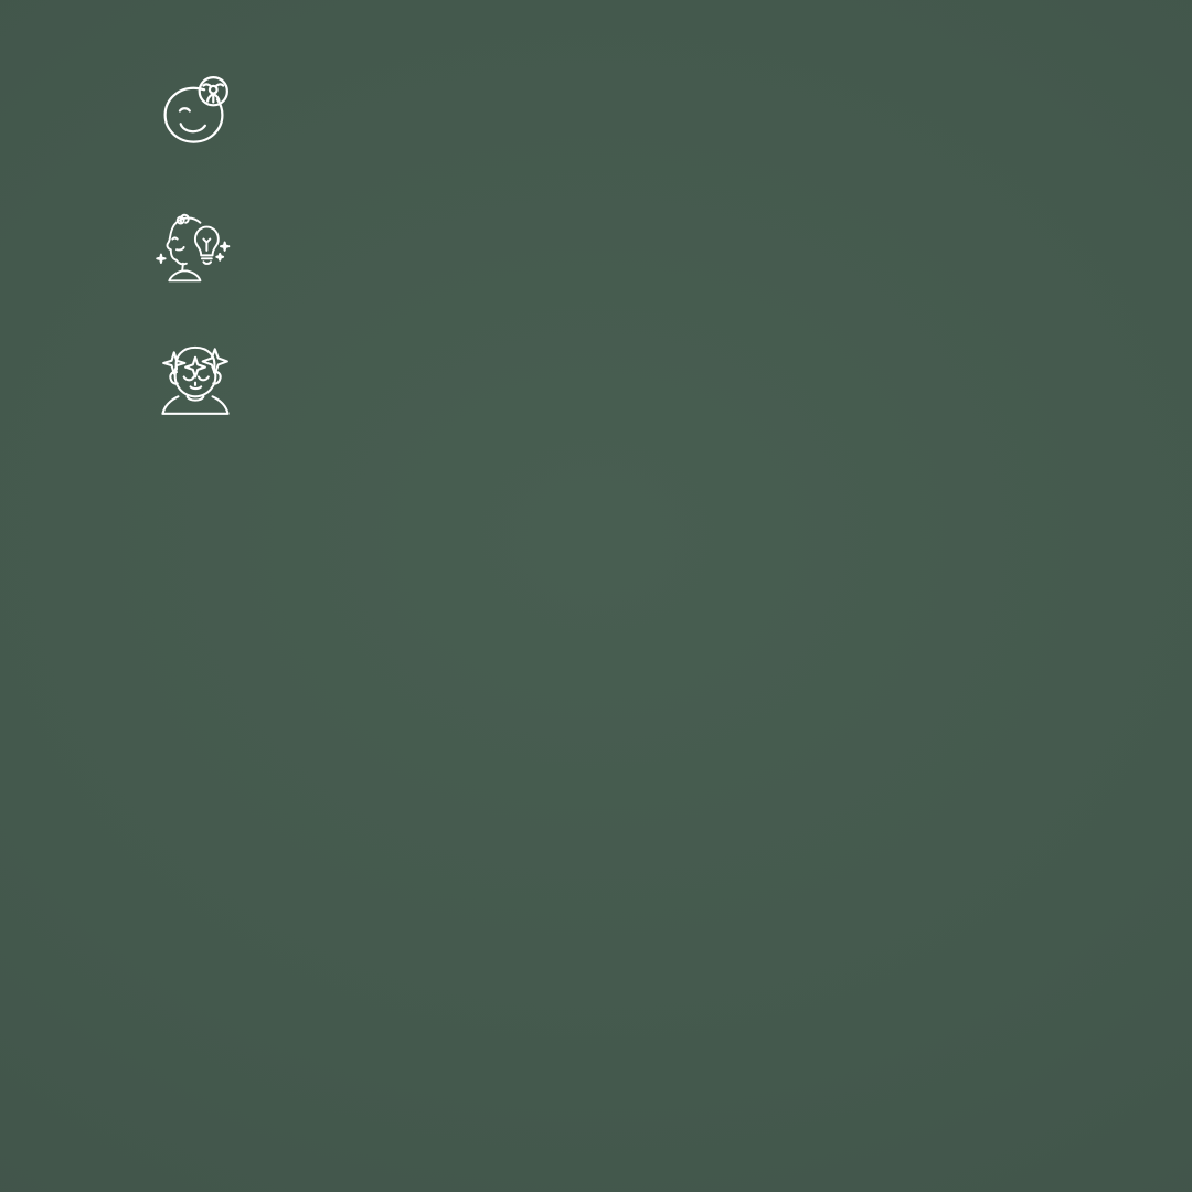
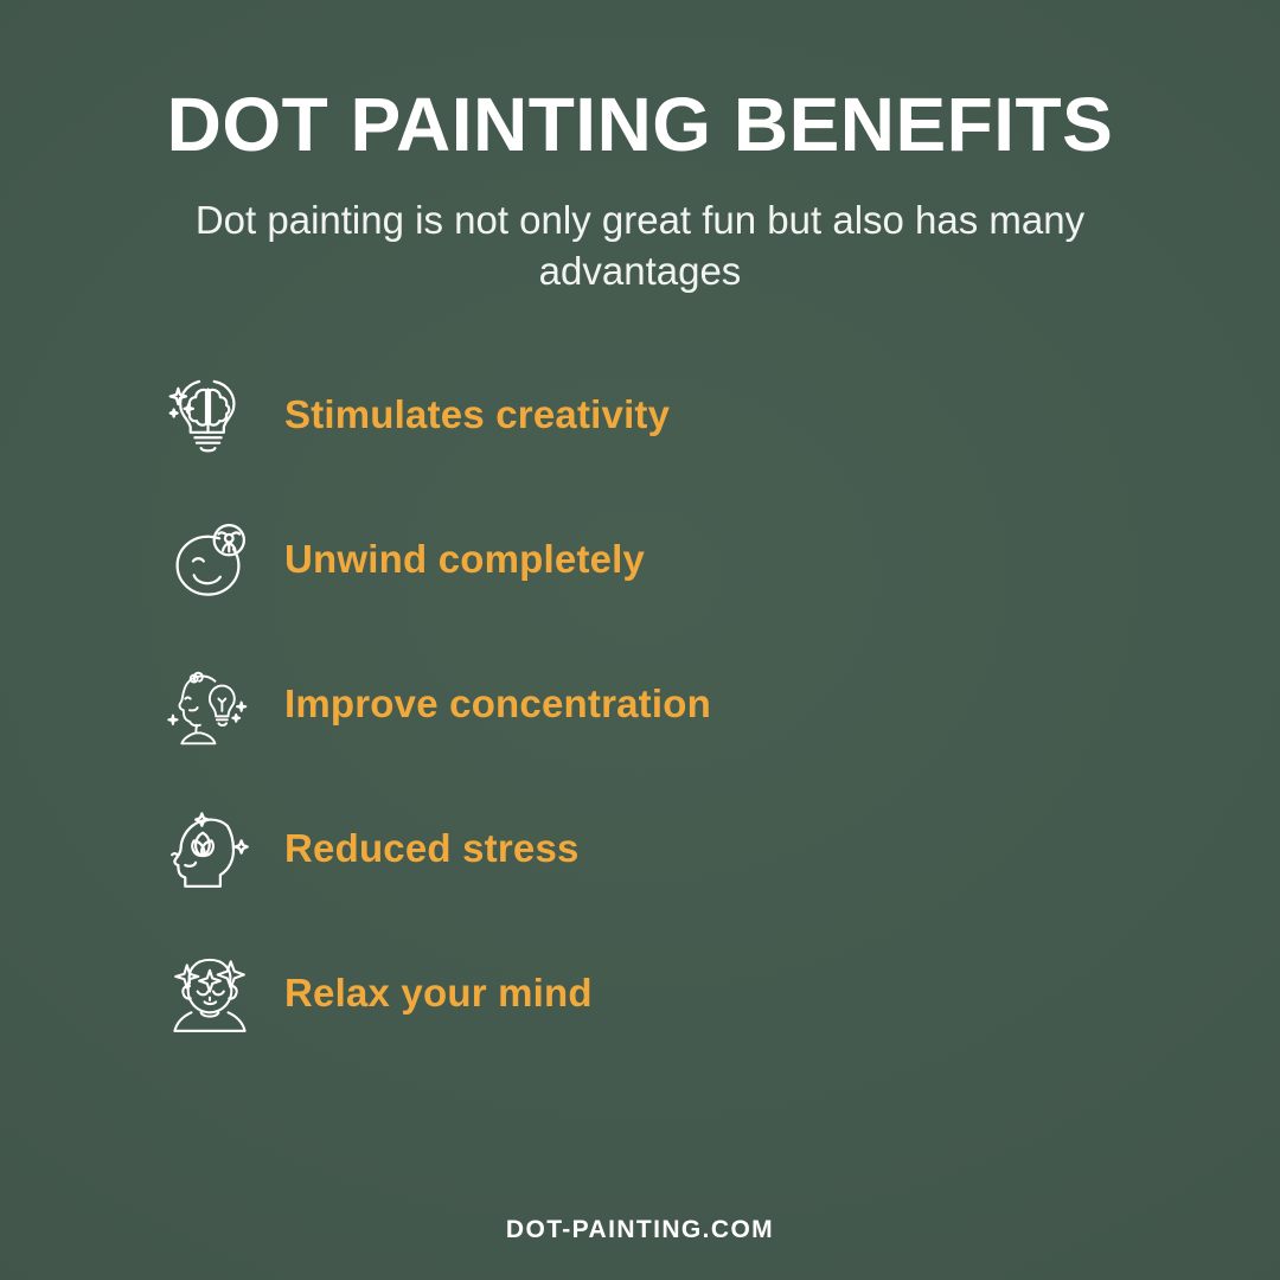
+ DOT PAINTING BENEFITS
+ Dot painting is not only great fun but also has many advantages
+ Stimulates creativity
+ Unwind completely
+ Improve concentration
+ Reduced stress
+ Relax your mind
+ DOT-PAINTING.COM
